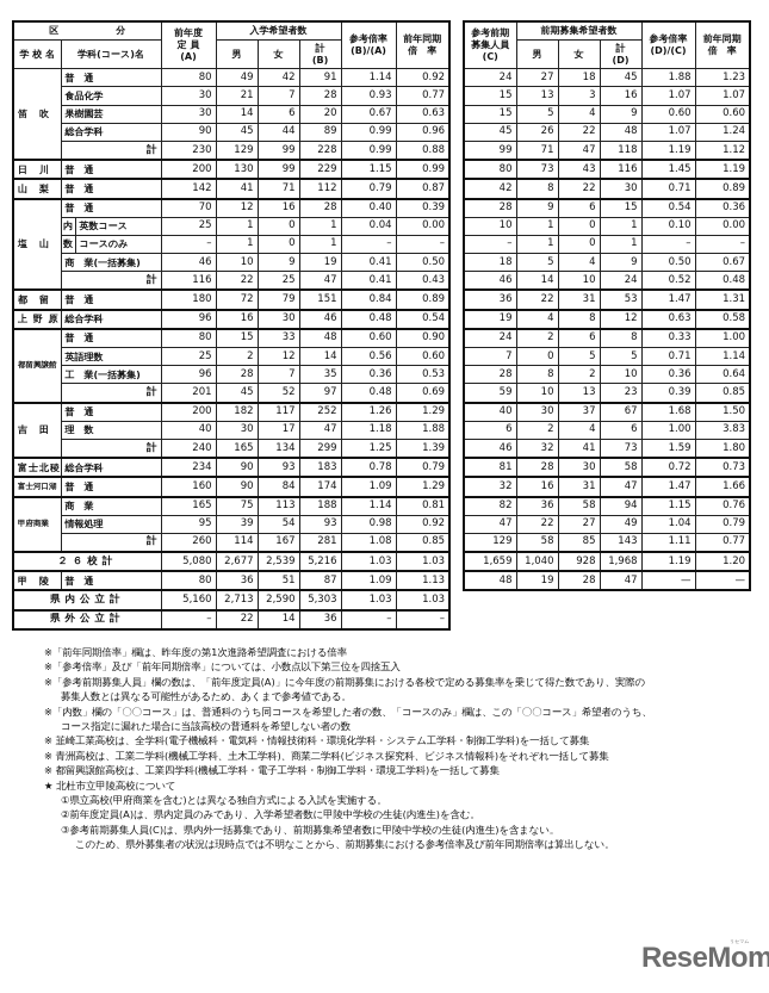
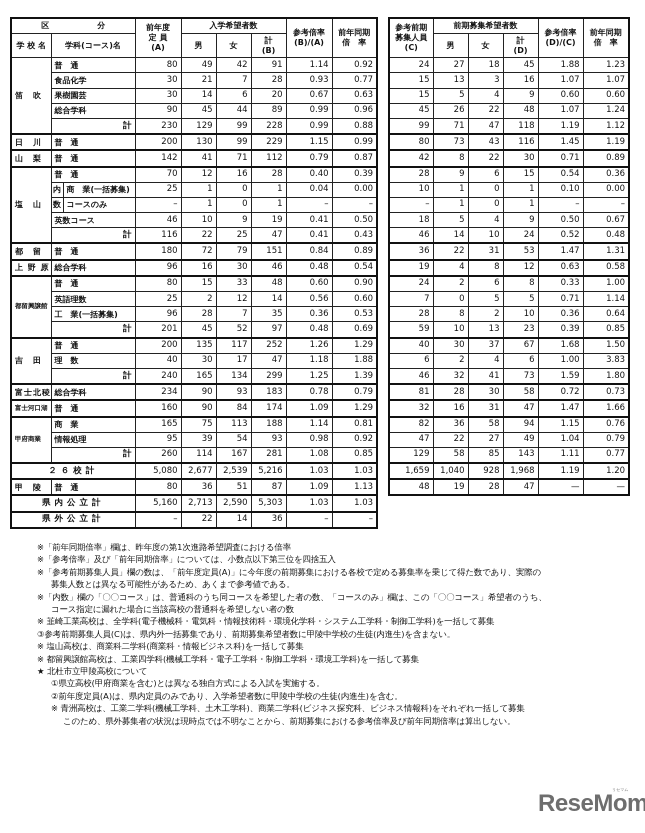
  区 分	前年度 定 員 (A)	入学希望者数	参考倍率 (B)/(A)	前年同期 倍 率
  学 校 名	学科(コース)名	男	女	計 (B)
  笛 吹	普 通	80	49	42	91	1.14	0.92
  食品化学	30	21	7	28	0.93	0.77
  果樹園芸	30	14	6	20	0.67	0.63
  総合学科	90	45	44	89	0.99	0.96
  計	230	129	99	228	0.99	0.88
  日 川	普 通	200	130	99	229	1.15	0.99
  山 梨	普 通	142	41	71	112	0.79	0.87
  塩 山	普 通	70	12	16	28	0.40	0.39
- 内	英数コース	25	1	0	1	0.04	0.00
+ 内	商 業(一括募集)	25	1	0	1	0.04	0.00
  数	コースのみ	–	1	0	1	–	–
- 商 業(一括募集)	46	10	9	19	0.41	0.50
+ 英数コース	46	10	9	19	0.41	0.50
  計	116	22	25	47	0.41	0.43
  都 留	普 通	180	72	79	151	0.84	0.89
  上 野 原	総合学科	96	16	30	46	0.48	0.54
  都留興譲館	普 通	80	15	33	48	0.60	0.90
  英語理数	25	2	12	14	0.56	0.60
  工 業(一括募集)	96	28	7	35	0.36	0.53
  計	201	45	52	97	0.48	0.69
- 吉 田	普 通	200	182	117	252	1.26	1.29
+ 吉 田	普 通	200	135	117	252	1.26	1.29
  理 数	40	30	17	47	1.18	1.88
  計	240	165	134	299	1.25	1.39
  富士北稜	総合学科	234	90	93	183	0.78	0.79
  富士河口湖	普 通	160	90	84	174	1.09	1.29
  甲府商業	商 業	165	75	113	188	1.14	0.81
  情報処理	95	39	54	93	0.98	0.92
  計	260	114	167	281	1.08	0.85
  ２６校計	5,080	2,677	2,539	5,216	1.03	1.03
  甲 陵	普 通	80	36	51	87	1.09	1.13
  県内公立計	5,160	2,713	2,590	5,303	1.03	1.03
  県外公立計	–	22	14	36	–	–
  参考前期 募集人員 (C)	前期募集希望者数	参考倍率 (D)/(C)	前年同期 倍 率
  男	女	計 (D)
  24	27	18	45	1.88	1.23
  15	13	3	16	1.07	1.07
  15	5	4	9	0.60	0.60
  45	26	22	48	1.07	1.24
  99	71	47	118	1.19	1.12
  80	73	43	116	1.45	1.19
  42	8	22	30	0.71	0.89
  28	9	6	15	0.54	0.36
  10	1	0	1	0.10	0.00
  –	1	0	1	–	–
  18	5	4	9	0.50	0.67
  46	14	10	24	0.52	0.48
  36	22	31	53	1.47	1.31
  19	4	8	12	0.63	0.58
  24	2	6	8	0.33	1.00
  7	0	5	5	0.71	1.14
  28	8	2	10	0.36	0.64
  59	10	13	23	0.39	0.85
  40	30	37	67	1.68	1.50
  6	2	4	6	1.00	3.83
  46	32	41	73	1.59	1.80
  81	28	30	58	0.72	0.73
  32	16	31	47	1.47	1.66
  82	36	58	94	1.15	0.76
  47	22	27	49	1.04	0.79
  129	58	85	143	1.11	0.77
  1,659	1,040	928	1,968	1.19	1.20
  48	19	28	47	—	—
  ※「前年同期倍率」欄は、昨年度の第1次進路希望調査における倍率
  ※「参考倍率」及び「前年同期倍率」については、小数点以下第三位を四捨五入
  ※「参考前期募集人員」欄の数は、「前年度定員(A)」に今年度の前期募集における各校で定める募集率を乗じて得た数であり、実際の
  募集人数とは異なる可能性があるため、あくまで参考値である。
  ※「内数」欄の「〇〇コース」は、普通科のうち同コースを希望した者の数、「コースのみ」欄は、この「〇〇コース」希望者のうち、
  コース指定に漏れた場合に当該高校の普通科を希望しない者の数
  ※ 韮崎工業高校は、全学科(電子機械科・電気科・情報技術科・環境化学科・システム工学科・制御工学科)を一括して募集
- ※ 青洲高校は、工業二学科(機械工学科、土木工学科)、商業二学科(ビジネス探究科、ビジネス情報科)をそれぞれ一括して募集
+ ③参考前期募集人員(C)は、県内外一括募集であり、前期募集希望者数に甲陵中学校の生徒(内進生)を含まない。
+ ※ 塩山高校は、商業科二学科(商業科・情報ビジネス科)を一括して募集
  ※ 都留興譲館高校は、工業四学科(機械工学科・電子工学科・制御工学科・環境工学科)を一括して募集
  ★ 北杜市立甲陵高校について
  ①県立高校(甲府商業を含む)とは異なる独自方式による入試を実施する。
  ②前年度定員(A)は、県内定員のみであり、入学希望者数に甲陵中学校の生徒(内進生)を含む。
- ③参考前期募集人員(C)は、県内外一括募集であり、前期募集希望者数に甲陵中学校の生徒(内進生)を含まない。
+ ※ 青洲高校は、工業二学科(機械工学科、土木工学科)、商業二学科(ビジネス探究科、ビジネス情報科)をそれぞれ一括して募集
  このため、県外募集者の状況は現時点では不明なことから、前期募集における参考倍率及び前年同期倍率は算出しない。
  ReseMom
